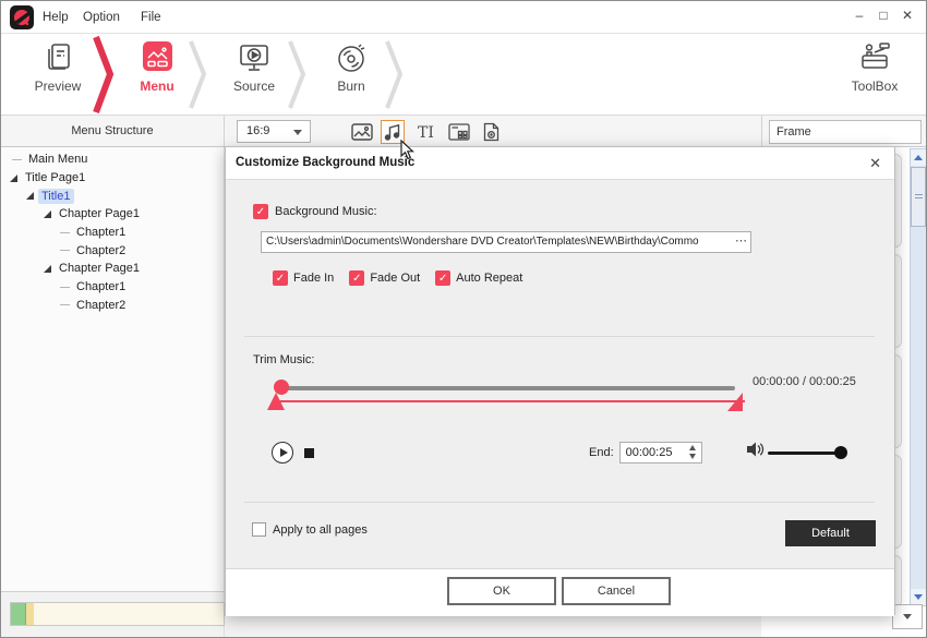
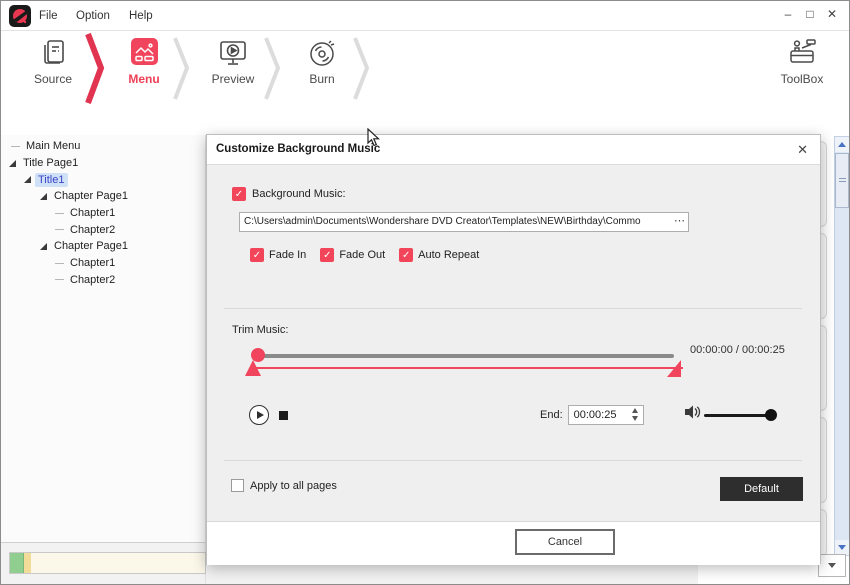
- Help
+ File
  Option
- File
+ Help
  –
  □
  ✕
- Preview
+ Source
  Menu
- Source
+ Preview
  Burn
  ToolBox
- Menu Structure
- 16:9
- TI
- Frame
  Main Menu
  Title Page1
  Title1
  Chapter Page1
  Chapter1
  Chapter2
  Chapter Page1
  Chapter1
  Chapter2
  Customize Background Music
  ✕
  ✓
  Background Music:
  C:\Users\admin\Documents\Wondershare DVD Creator\Templates\NEW\Birthday\Commo
  ⋯
  ✓
  Fade In
  ✓
  Fade Out
  ✓
  Auto Repeat
  Trim Music:
  00:00:00 / 00:00:25
  End:
  00:00:25
  Apply to all pages
  Default
- OK
  Cancel
